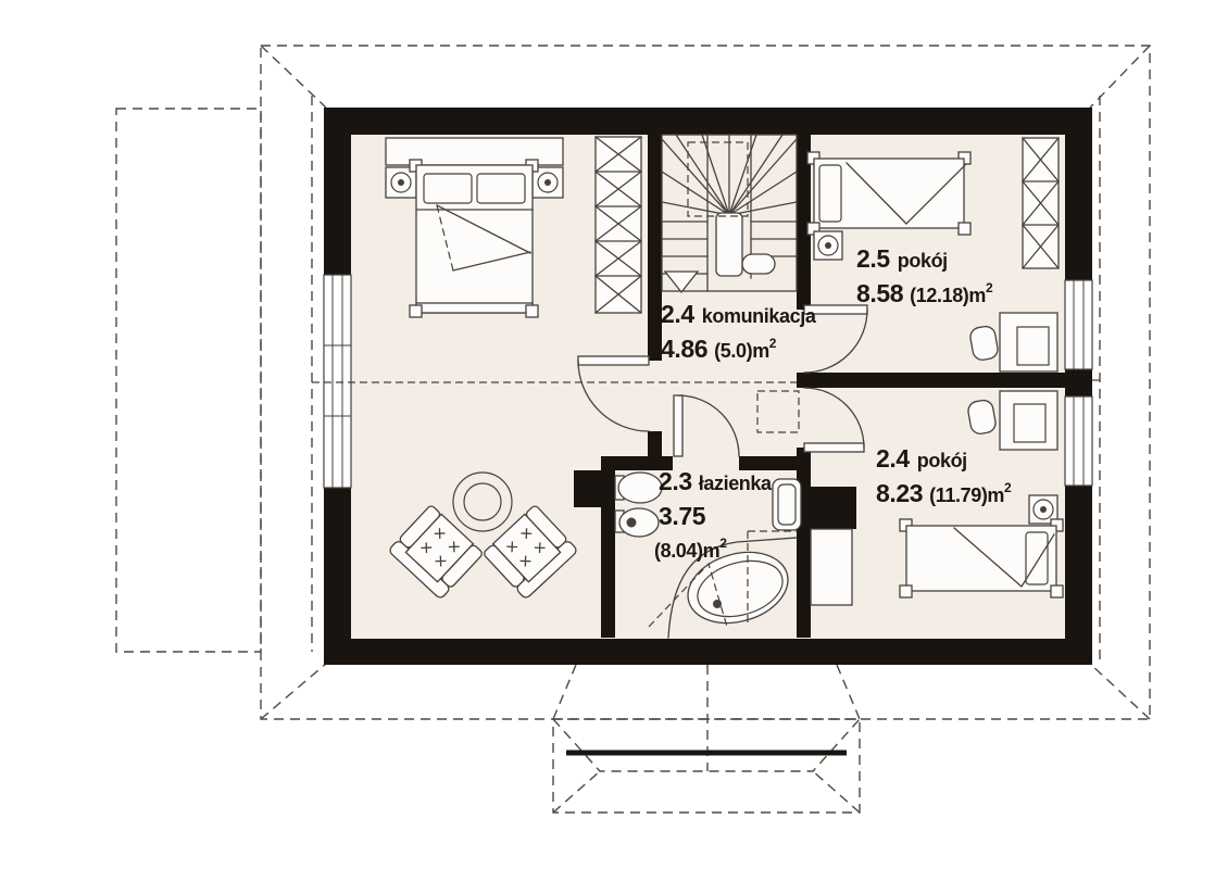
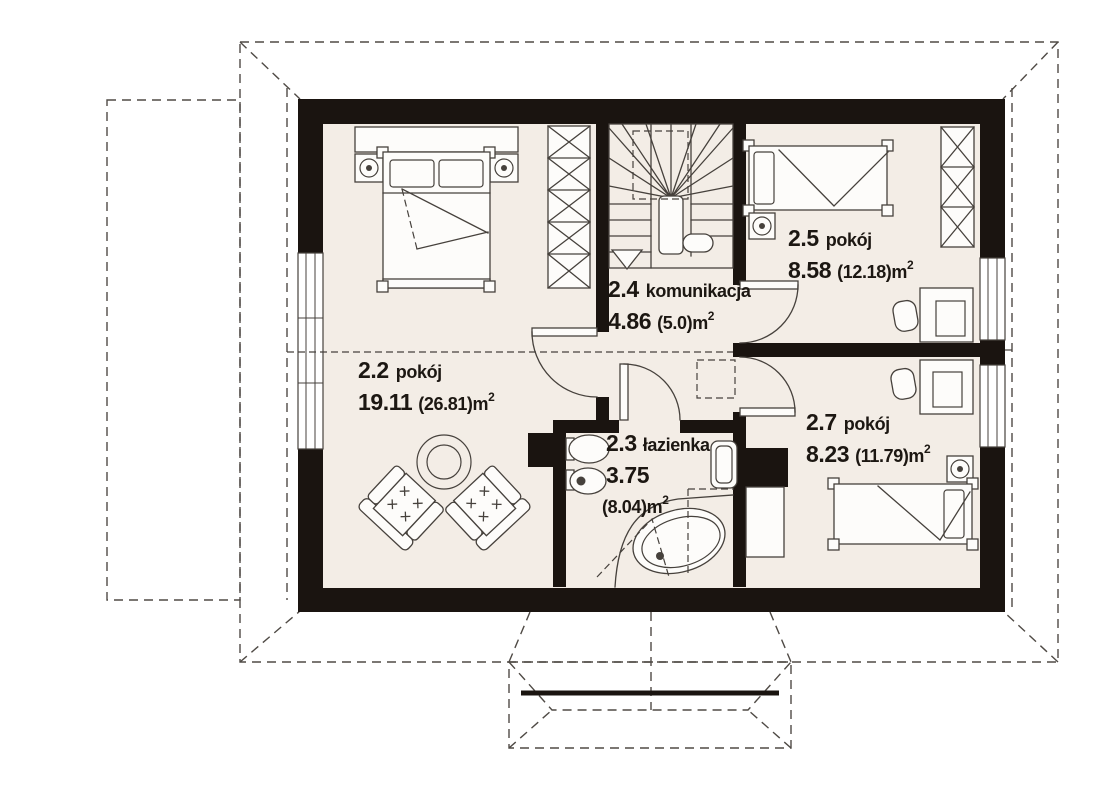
  2.4 komunikacja 4.86 (5.0)m2
+ 2.2 pokój 19.11 (26.81)m2
  2.3 łazienka 3.75 (8.04)m2
- 2.4 pokój 8.23 (11.79)m2
+ 2.7 pokój 8.23 (11.79)m2
  2.5 pokój 8.58 (12.18)m2
